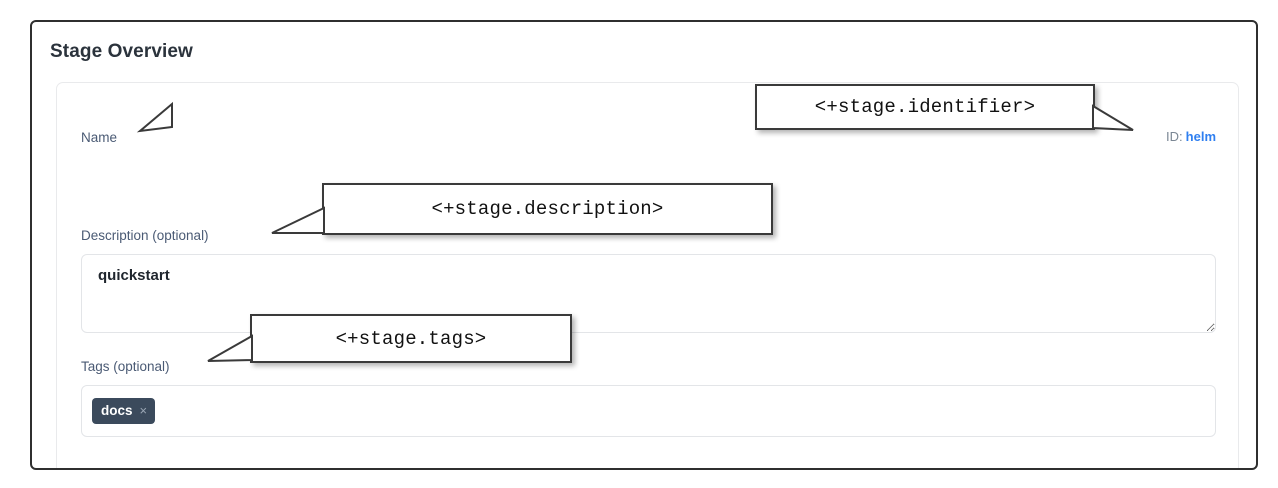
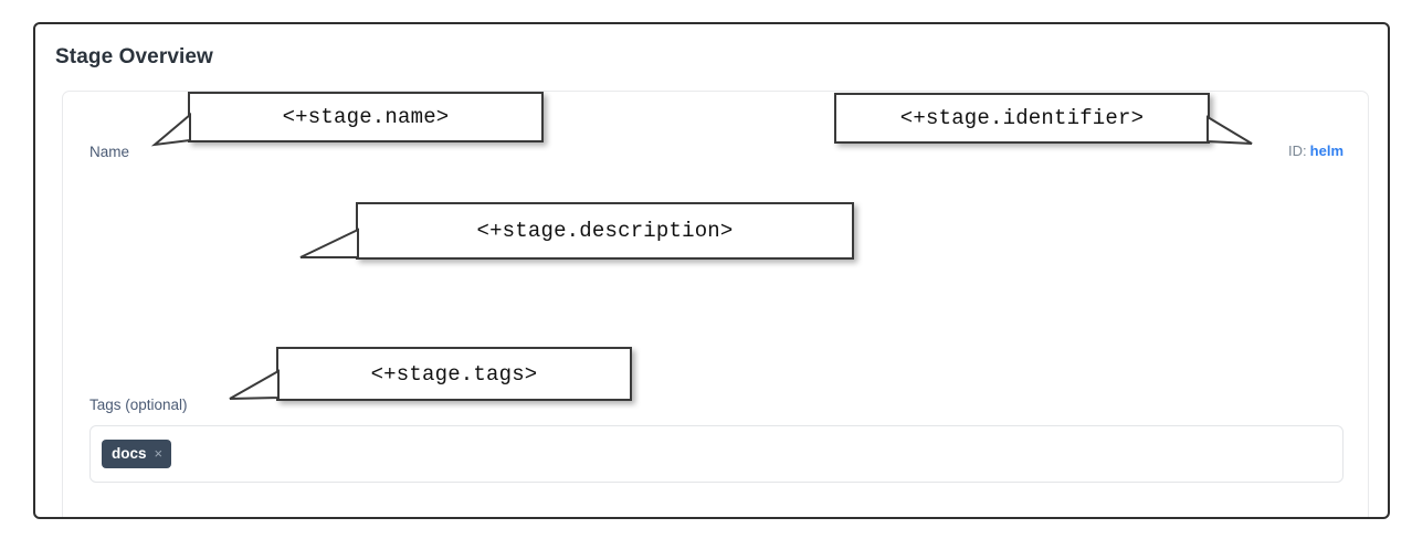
  Stage Overview
  Name
  ID: helm
- Description (optional)
- quickstart
  Tags (optional)
  docs
  ×
+ <+stage.name>
  <+stage.identifier>
  <+stage.description>
  <+stage.tags>
